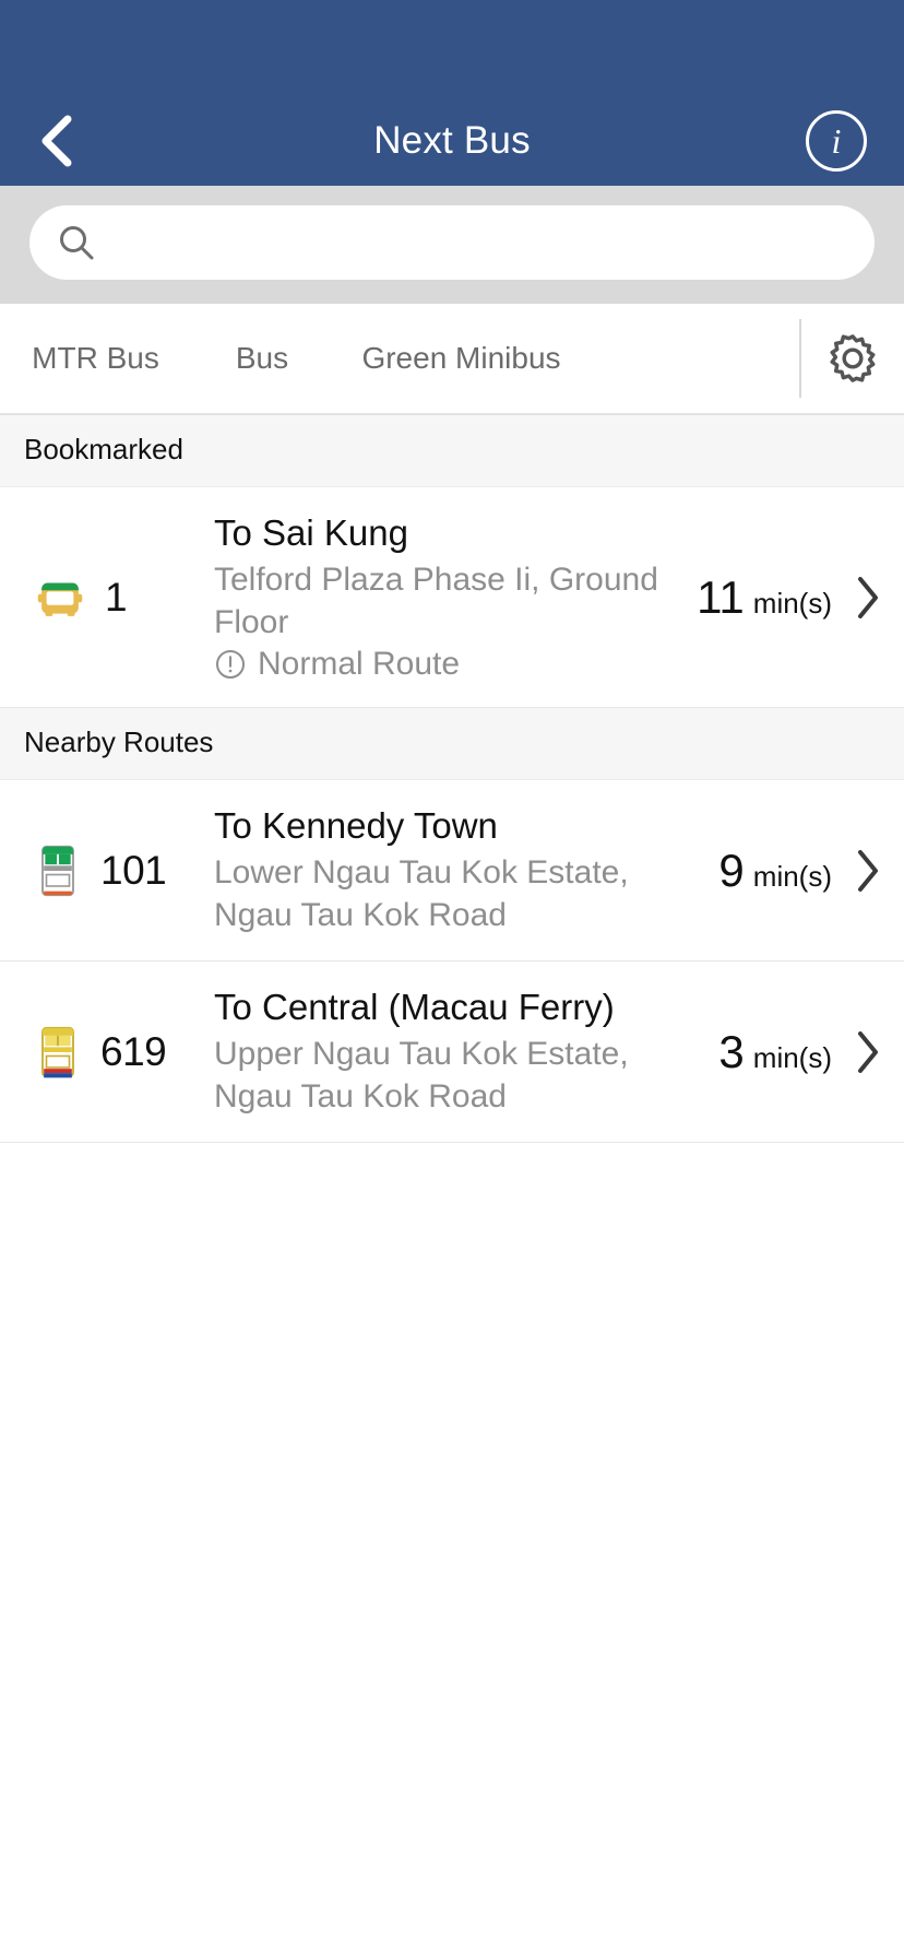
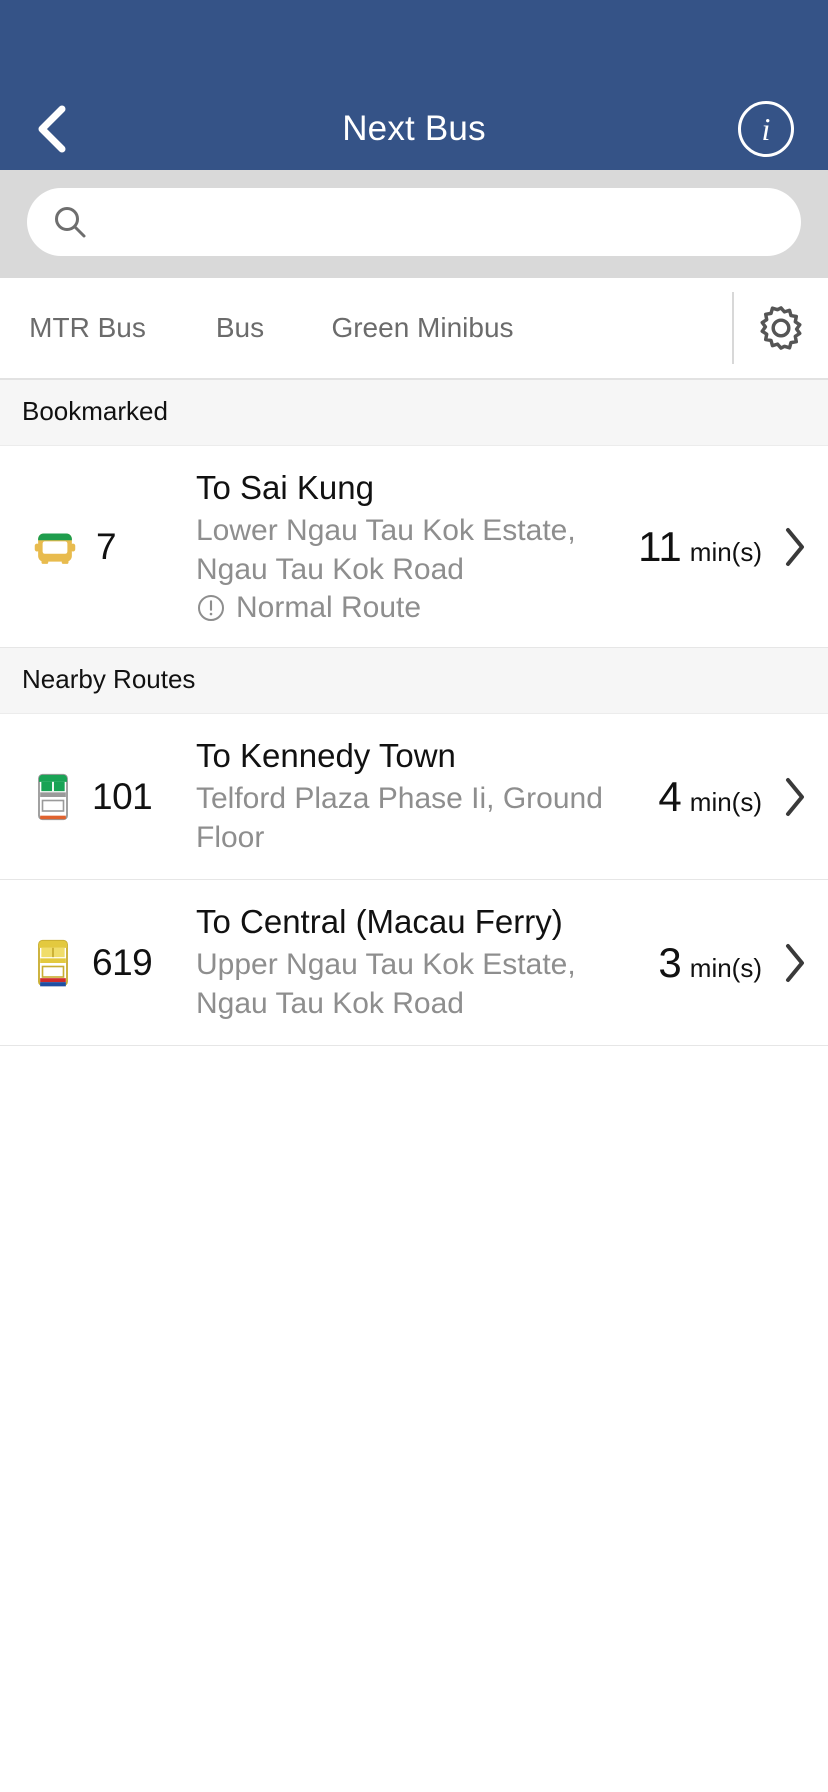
  Next Bus
  i
  MTR Bus
  Bus
  Green Minibus
  Bookmarked
- 1
+ 7
  To Sai Kung
- Telford Plaza Phase Ii, Ground Floor
+ Lower Ngau Tau Kok Estate, Ngau Tau Kok Road
  Normal Route
  11
  min(s)
  Nearby Routes
  101
  To Kennedy Town
- Lower Ngau Tau Kok Estate, Ngau Tau Kok Road
+ Telford Plaza Phase Ii, Ground Floor
- 9
+ 4
  min(s)
  619
  To Central (Macau Ferry)
  Upper Ngau Tau Kok Estate, Ngau Tau Kok Road
  3
  min(s)
